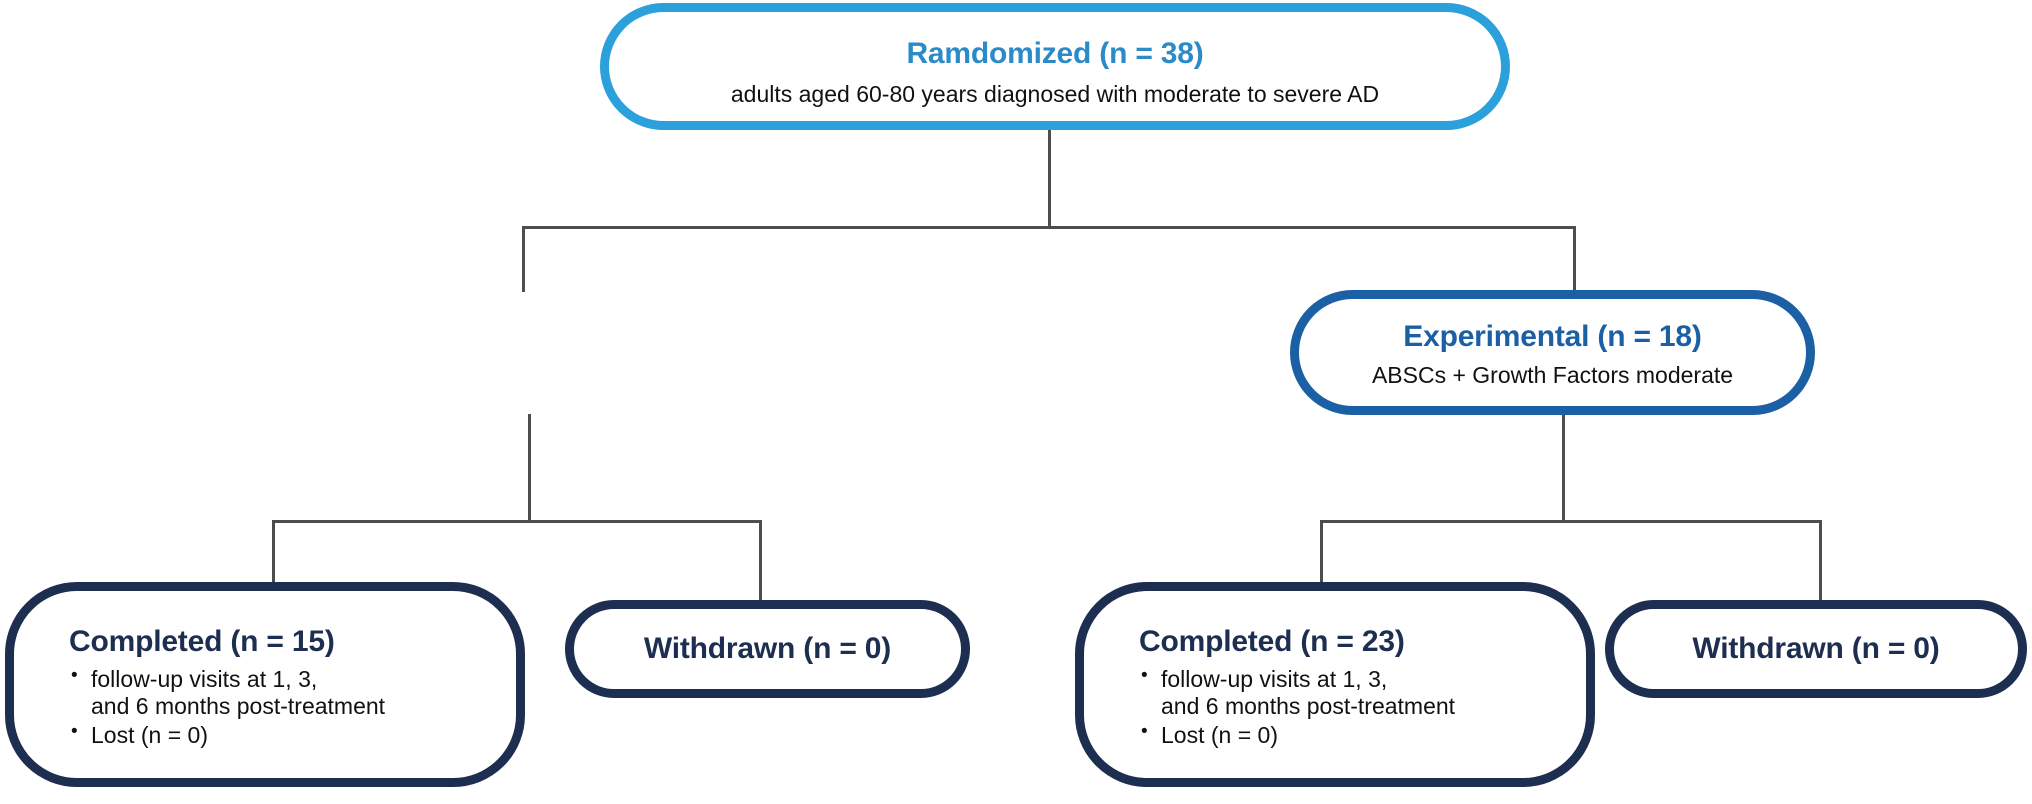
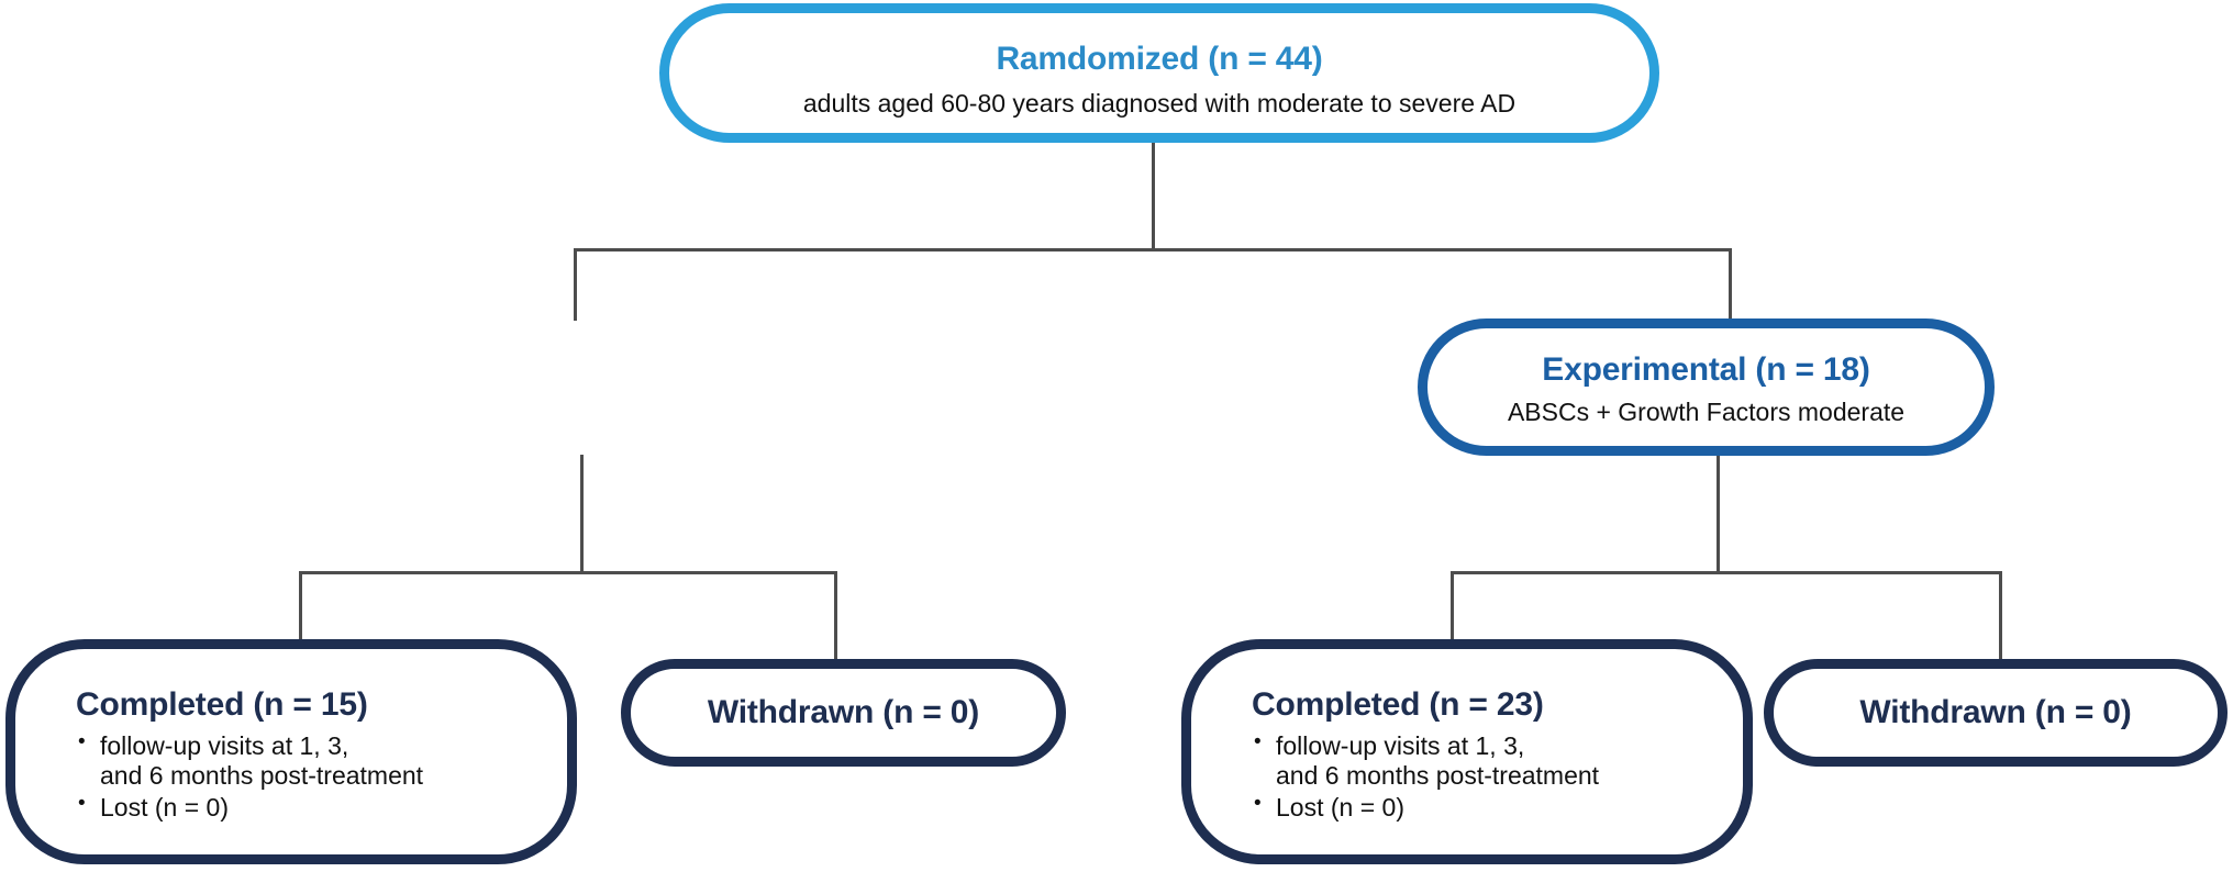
- Ramdomized (n = 38)
+ Ramdomized (n = 44)
  adults aged 60-80 years diagnosed with moderate to severe AD
  Experimental (n = 18)
  ABSCs + Growth Factors moderate
  Completed (n = 15)
  follow-up visits at 1, 3,
  and 6 months post-treatment
  Lost (n = 0)
  Withdrawn (n = 0)
  Completed (n = 23)
  follow-up visits at 1, 3,
  and 6 months post-treatment
  Lost (n = 0)
  Withdrawn (n = 0)
